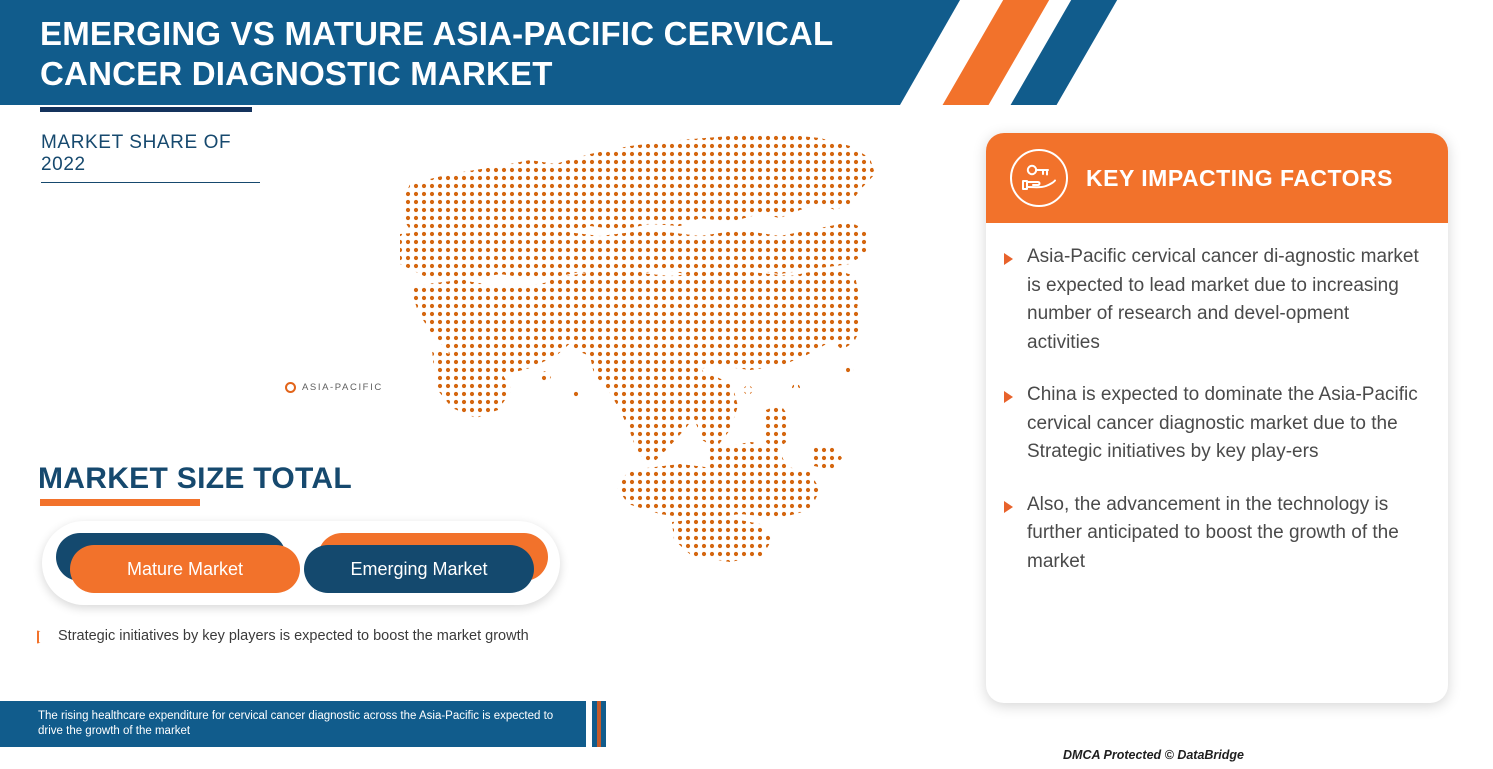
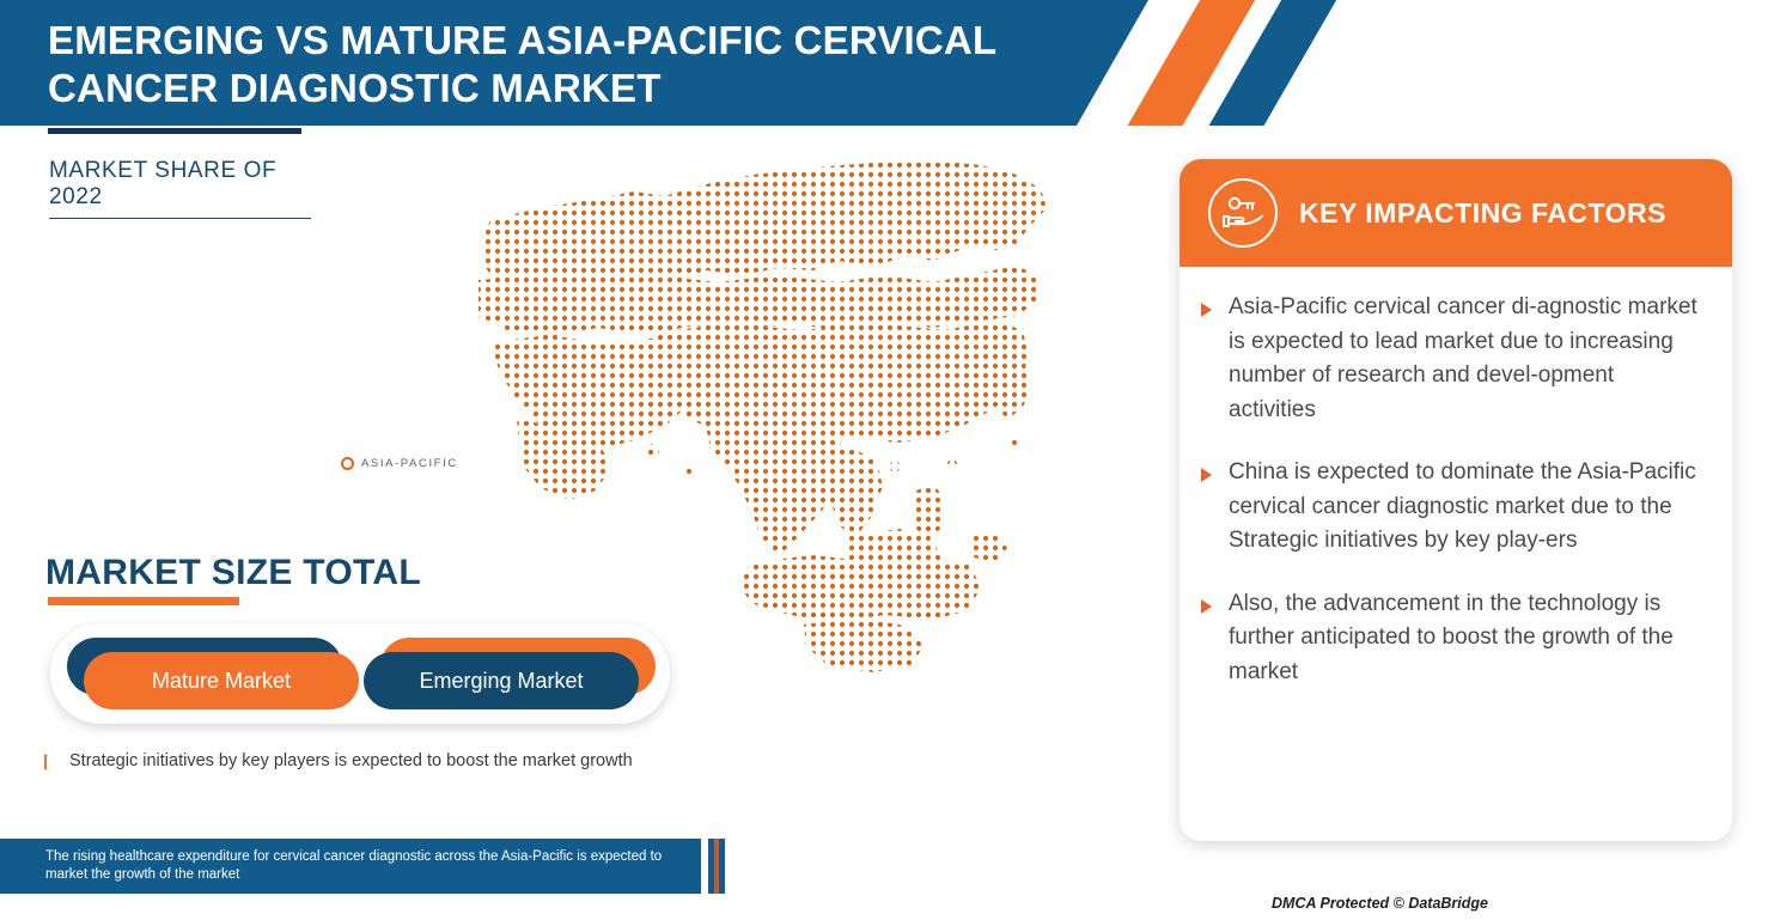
  EMERGING VS MATURE ASIA-PACIFIC CERVICAL CANCER DIAGNOSTIC MARKET
  MARKET SHARE OF 2022
  ASIA-PACIFIC
  MARKET SIZE TOTAL
  Mature Market
  Emerging Market
  Strategic initiatives by key players is expected to boost the market growth
- The rising healthcare expenditure for cervical cancer diagnostic across the Asia-Pacific is expected to drive the growth of the market
+ The rising healthcare expenditure for cervical cancer diagnostic across the Asia-Pacific is expected to market the growth of the market
  KEY IMPACTING FACTORS
  Asia-Pacific cervical cancer di-agnostic market is expected to lead market due to increasing number of research and devel-opment activities
  China is expected to dominate the Asia-Pacific cervical cancer diagnostic market due to the Strategic initiatives by key play-ers
  Also, the advancement in the technology is further anticipated to boost the growth of the market
  DMCA Protected © DataBridge
